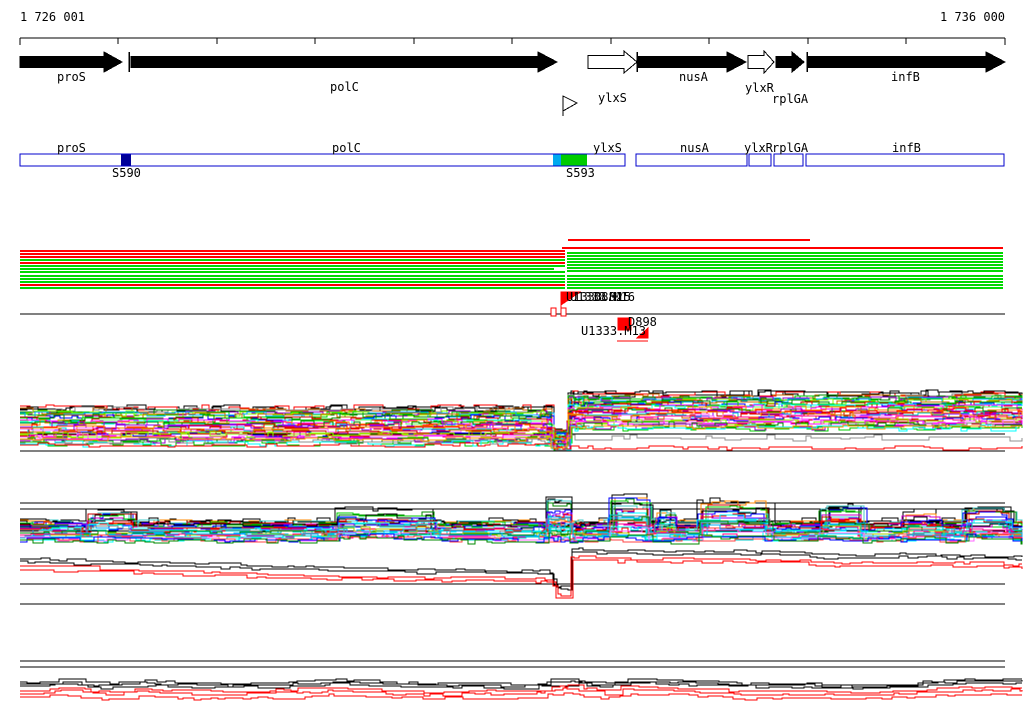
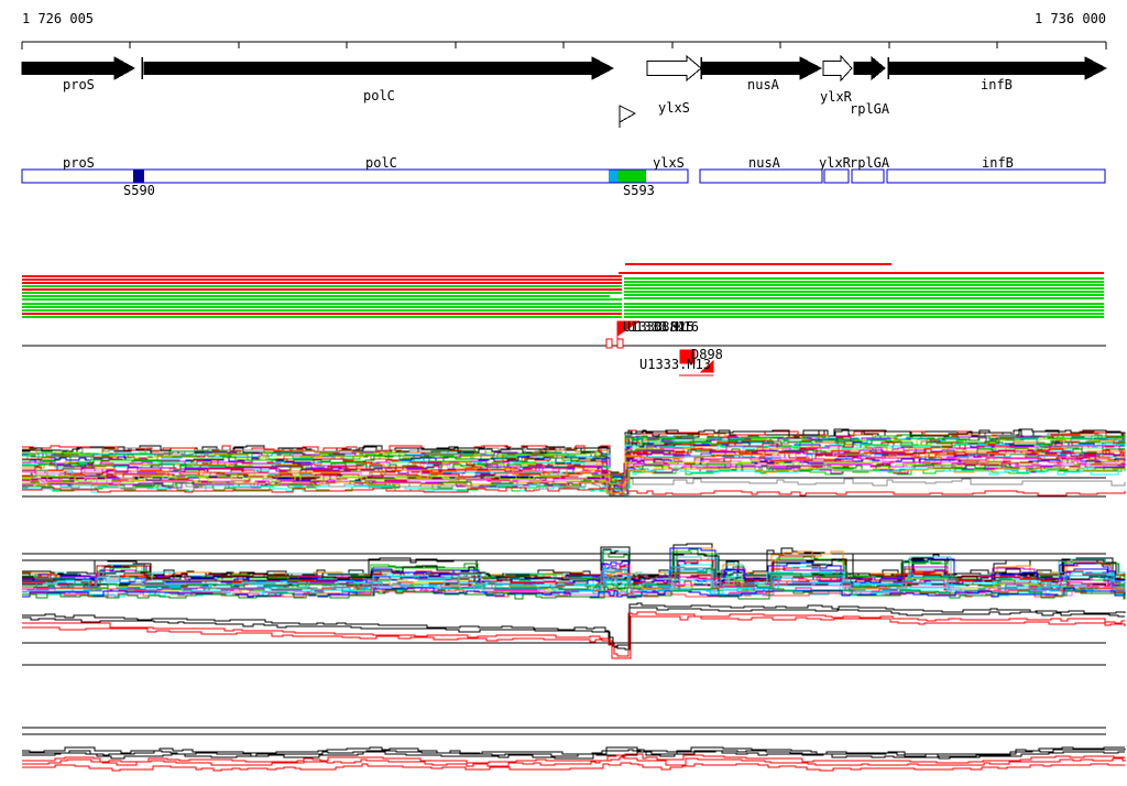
- 1 726 001
+ 1 726 005
  1 736 000
  proS
  polC
  ylxS
  nusA
  ylxR
  rplGA
  infB
  proS
  polC
  ylxS
  nusA
  ylxR
  rplGA
  infB
  S590
  S593
  U1333.M15
  U1333.M16
  D882
  D898
  U1333.M13
